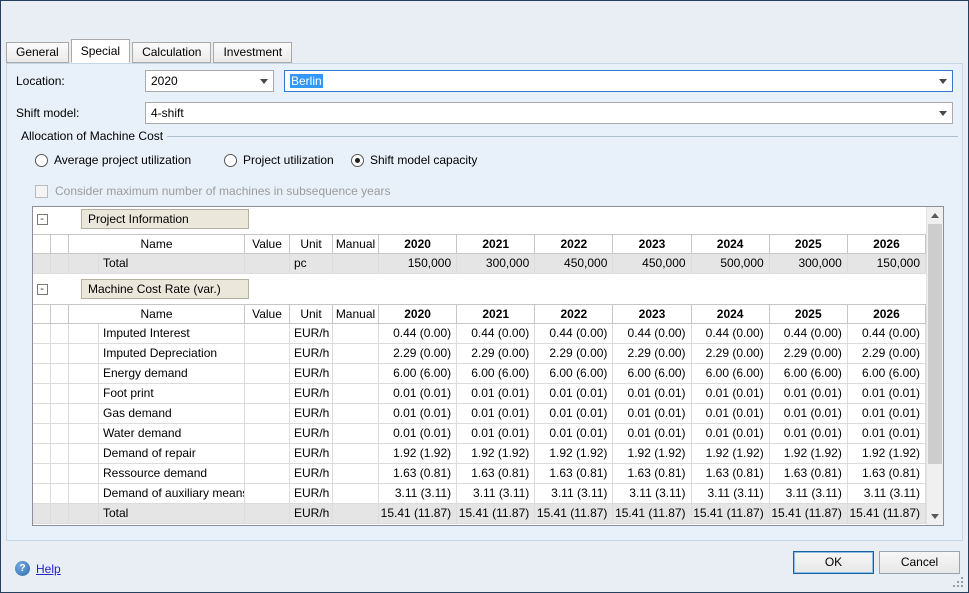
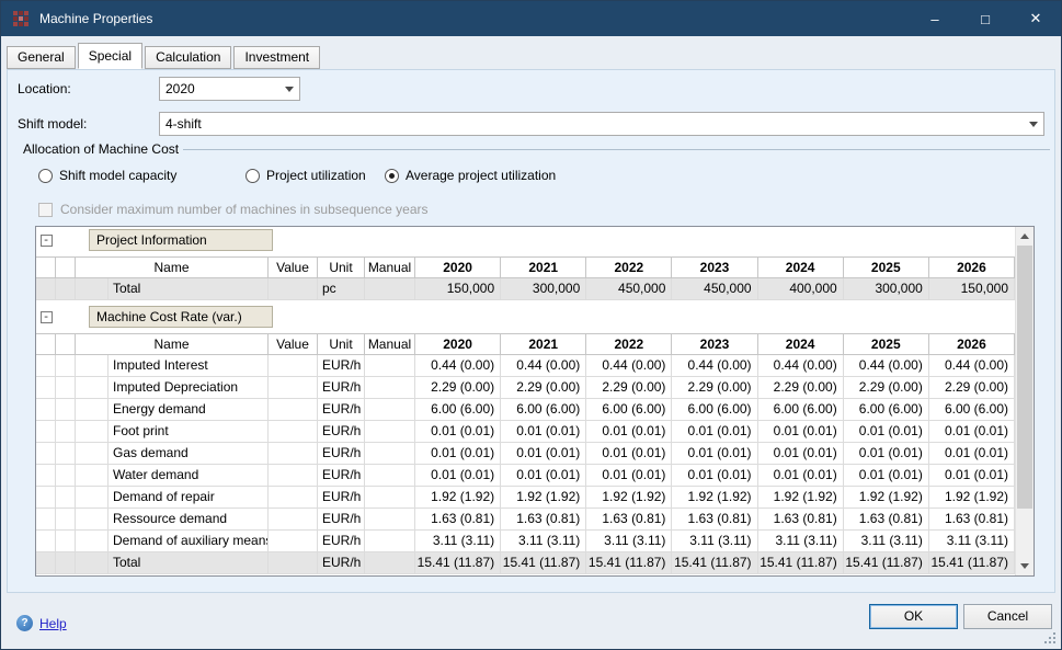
+ Machine Properties
+ –
+ □
+ ✕
  General
  Special
  Calculation
  Investment
  Location:
  2020
- Berlin
  Shift model:
  4-shift
  Allocation of Machine Cost
- Average project utilization
+ Shift model capacity
  Project utilization
- Shift model capacity
+ Average project utilization
  Consider maximum number of machines in subsequence years
  -
  Project Information
  Name
  Value
  Unit
  Manual
  2020
  2021
  2022
  2023
  2024
  2025
  2026
  Total
  pc
  150,000
  300,000
  450,000
  450,000
- 500,000
+ 400,000
  300,000
  150,000
  -
  Machine Cost Rate (var.)
  Name
  Value
  Unit
  Manual
  2020
  2021
  2022
  2023
  2024
  2025
  2026
  Imputed Interest
  EUR/h
  0.44 (0.00)
  0.44 (0.00)
  0.44 (0.00)
  0.44 (0.00)
  0.44 (0.00)
  0.44 (0.00)
  0.44 (0.00)
  Imputed Depreciation
  EUR/h
  2.29 (0.00)
  2.29 (0.00)
  2.29 (0.00)
  2.29 (0.00)
  2.29 (0.00)
  2.29 (0.00)
  2.29 (0.00)
  Energy demand
  EUR/h
  6.00 (6.00)
  6.00 (6.00)
  6.00 (6.00)
  6.00 (6.00)
  6.00 (6.00)
  6.00 (6.00)
  6.00 (6.00)
  Foot print
  EUR/h
  0.01 (0.01)
  0.01 (0.01)
  0.01 (0.01)
  0.01 (0.01)
  0.01 (0.01)
  0.01 (0.01)
  0.01 (0.01)
  Gas demand
  EUR/h
  0.01 (0.01)
  0.01 (0.01)
  0.01 (0.01)
  0.01 (0.01)
  0.01 (0.01)
  0.01 (0.01)
  0.01 (0.01)
  Water demand
  EUR/h
  0.01 (0.01)
  0.01 (0.01)
  0.01 (0.01)
  0.01 (0.01)
  0.01 (0.01)
  0.01 (0.01)
  0.01 (0.01)
  Demand of repair
  EUR/h
  1.92 (1.92)
  1.92 (1.92)
  1.92 (1.92)
  1.92 (1.92)
  1.92 (1.92)
  1.92 (1.92)
  1.92 (1.92)
  Ressource demand
  EUR/h
  1.63 (0.81)
  1.63 (0.81)
  1.63 (0.81)
  1.63 (0.81)
  1.63 (0.81)
  1.63 (0.81)
  1.63 (0.81)
  Demand of auxiliary mean
  EUR/h
  3.11 (3.11)
  3.11 (3.11)
  3.11 (3.11)
  3.11 (3.11)
  3.11 (3.11)
  3.11 (3.11)
  3.11 (3.11)
  Total
  EUR/h
  15.41 (11.87)
  15.41 (11.87)
  15.41 (11.87)
  15.41 (11.87)
  15.41 (11.87)
  15.41 (11.87)
  15.41 (11.87)
  ?
  Help
  OK
  Cancel
